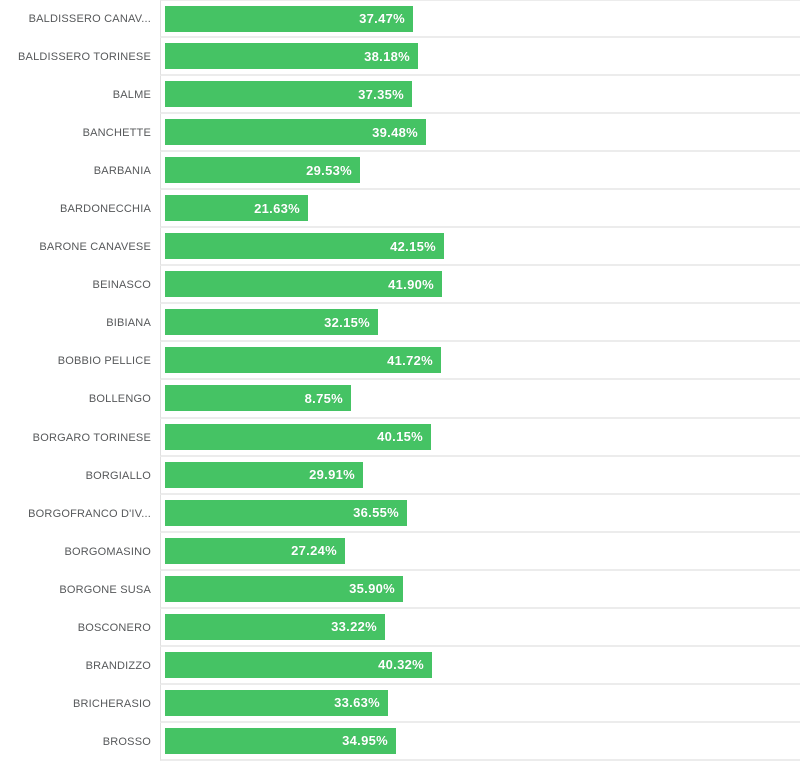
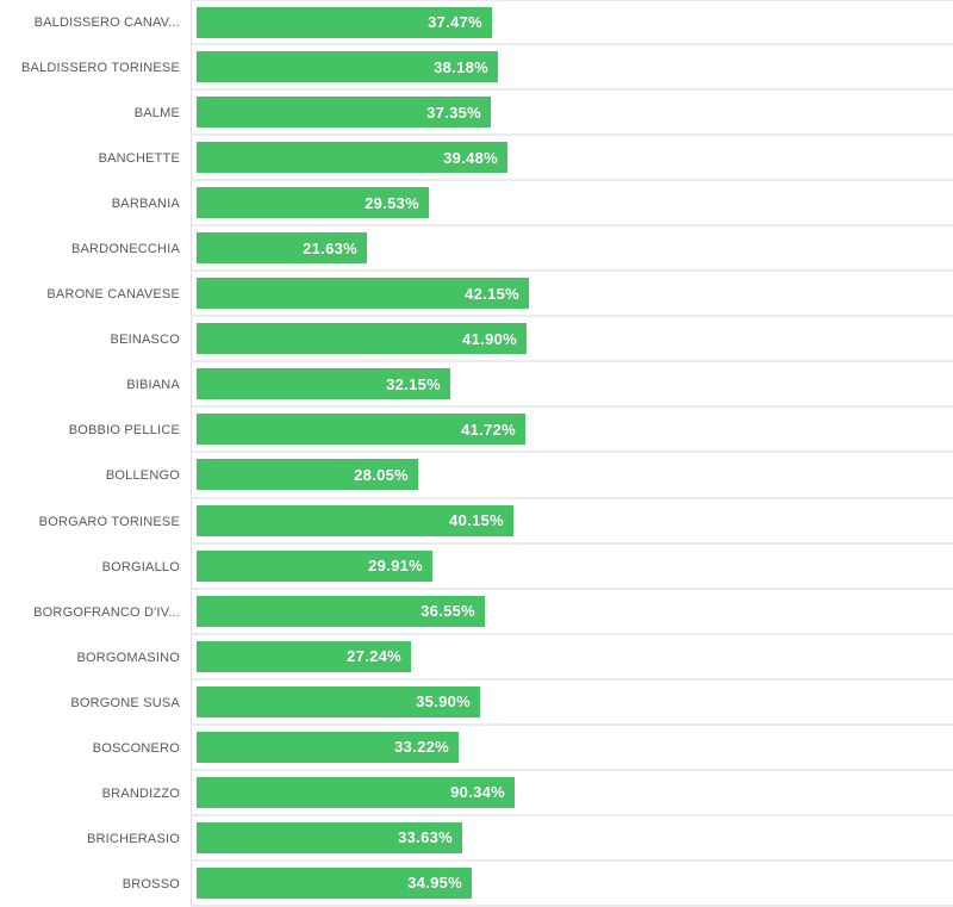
  BALDISSERO CANAV...
  37.47%
  BALDISSERO TORINESE
  38.18%
  BALME
  37.35%
  BANCHETTE
  39.48%
  BARBANIA
  29.53%
  BARDONECCHIA
  21.63%
  BARONE CANAVESE
  42.15%
  BEINASCO
  41.90%
  BIBIANA
  32.15%
  BOBBIO PELLICE
  41.72%
  BOLLENGO
- 8.75%
+ 28.05%
  BORGARO TORINESE
  40.15%
  BORGIALLO
  29.91%
  BORGOFRANCO D'IV...
  36.55%
  BORGOMASINO
  27.24%
  BORGONE SUSA
  35.90%
  BOSCONERO
  33.22%
  BRANDIZZO
- 40.32%
+ 90.34%
  BRICHERASIO
  33.63%
  BROSSO
  34.95%
